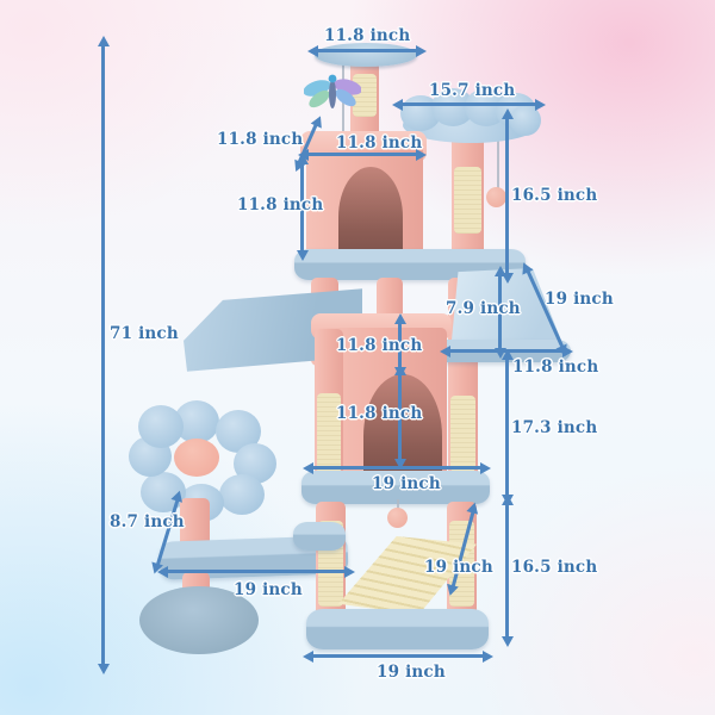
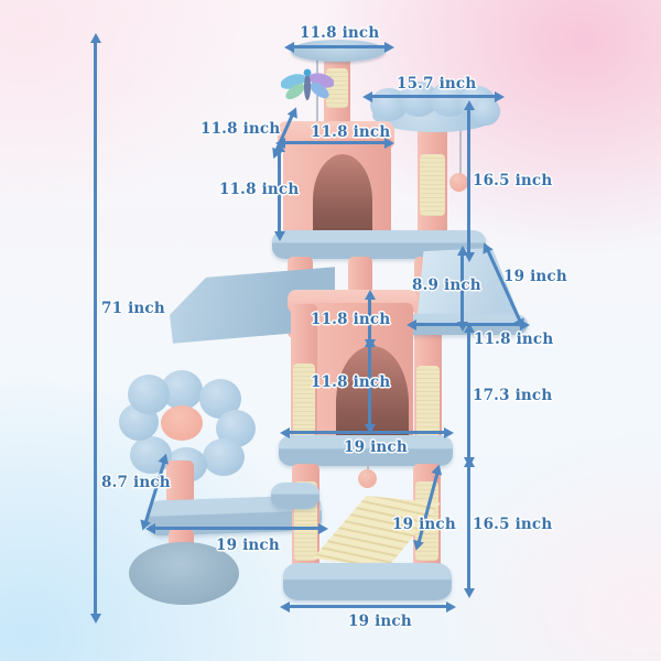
  71 inch
  11.8 inch
  15.7 inch
  11.8 inch
  11.8 inch
  11.8 inch
  16.5 inch
  19 inch
- 7.9 inch
+ 8.9 inch
  11.8 inch
  11.8 inch
  11.8 inch
  17.3 inch
  19 inch
  8.7 inch
  19 inch
  19 inch
  16.5 inch
  19 inch
